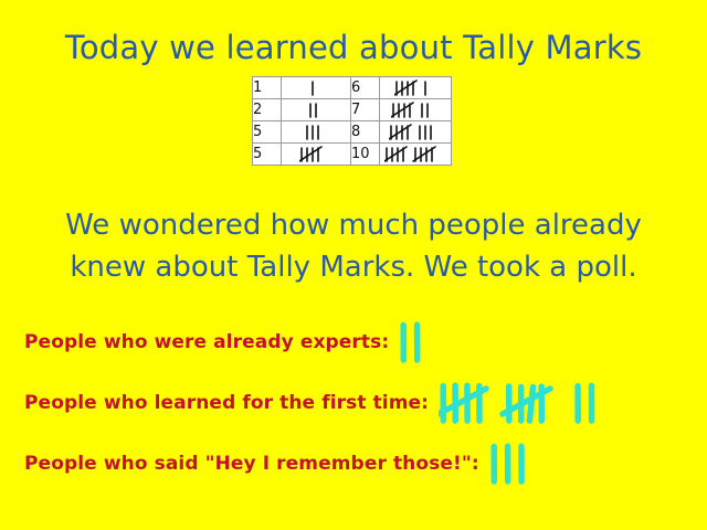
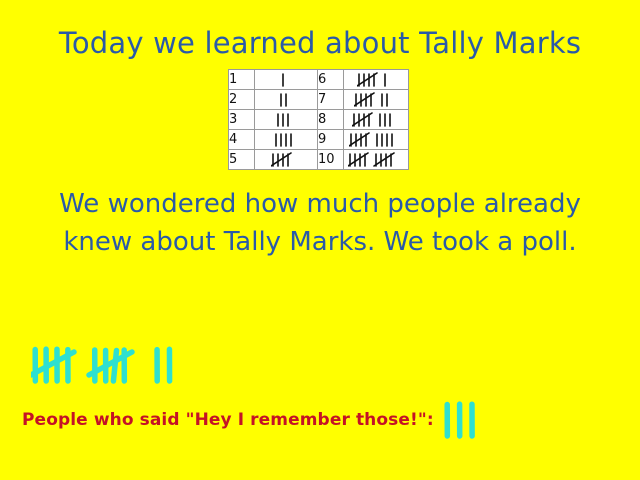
  Today we learned about Tally Marks
  1		6
  2		7
- 5		8
+ 3		8
+ 4		9
  5		10
  We wondered how much people already
  knew about Tally Marks. We took a poll.
- People who were already experts:
- People who learned for the first time:
  People who said "Hey I remember those!":
